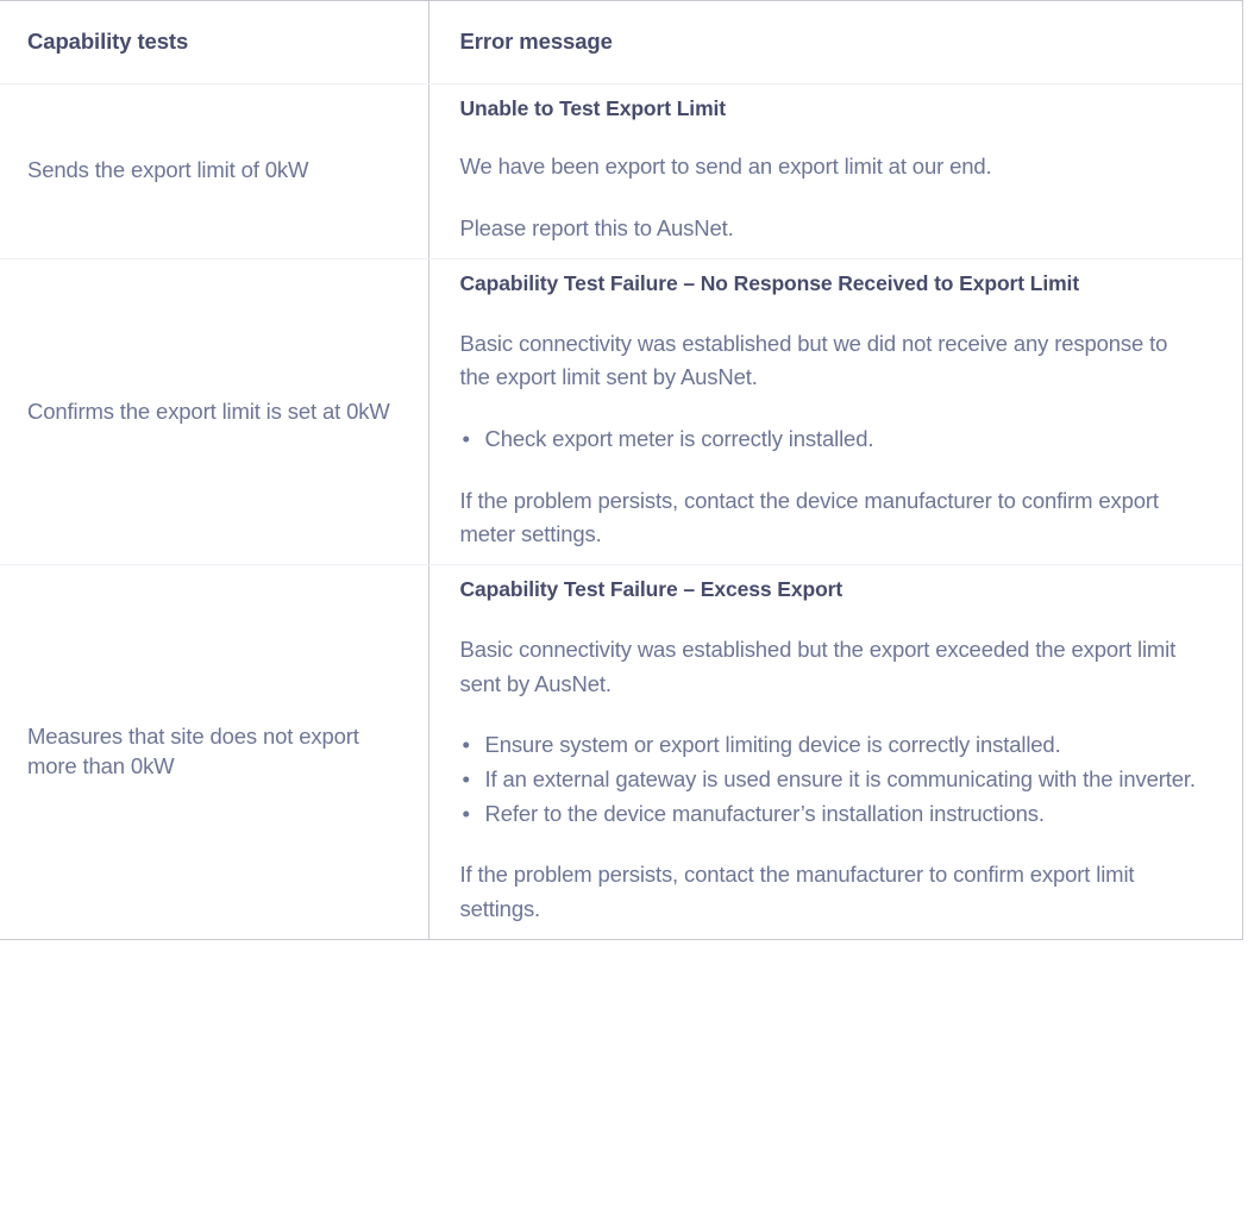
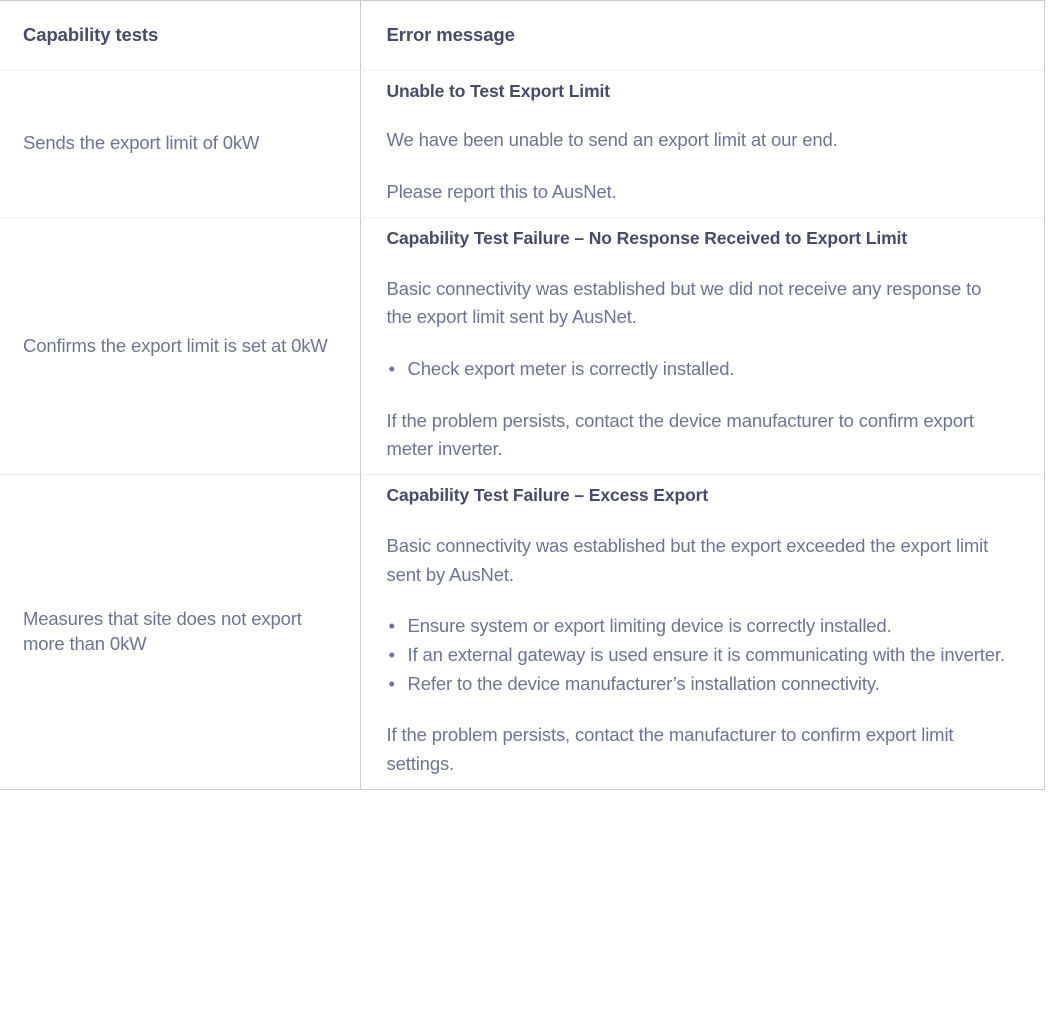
  Capability tests	Error message
- Sends the export limit of 0kW	Unable to Test Export Limit We have been export to send an export limit at our end. Please report this to AusNet.
+ Sends the export limit of 0kW	Unable to Test Export Limit We have been unable to send an export limit at our end. Please report this to AusNet.
- Confirms the export limit is set at 0kW	Capability Test Failure – No Response Received to Export Limit Basic connectivity was established but we did not receive any response to the export limit sent by AusNet. • Check export meter is correctly installed. If the problem persists, contact the device manufacturer to confirm export meter settings.
+ Confirms the export limit is set at 0kW	Capability Test Failure – No Response Received to Export Limit Basic connectivity was established but we did not receive any response to the export limit sent by AusNet. • Check export meter is correctly installed. If the problem persists, contact the device manufacturer to confirm export meter inverter.
- Measures that site does not export more than 0kW	Capability Test Failure – Excess Export Basic connectivity was established but the export exceeded the export limit sent by AusNet. • Ensure system or export limiting device is correctly installed. • If an external gateway is used ensure it is communicating with the inverter. • Refer to the device manufacturer’s installation instructions. If the problem persists, contact the manufacturer to confirm export limit settings.
+ Measures that site does not export more than 0kW	Capability Test Failure – Excess Export Basic connectivity was established but the export exceeded the export limit sent by AusNet. • Ensure system or export limiting device is correctly installed. • If an external gateway is used ensure it is communicating with the inverter. • Refer to the device manufacturer’s installation connectivity. If the problem persists, contact the manufacturer to confirm export limit settings.
